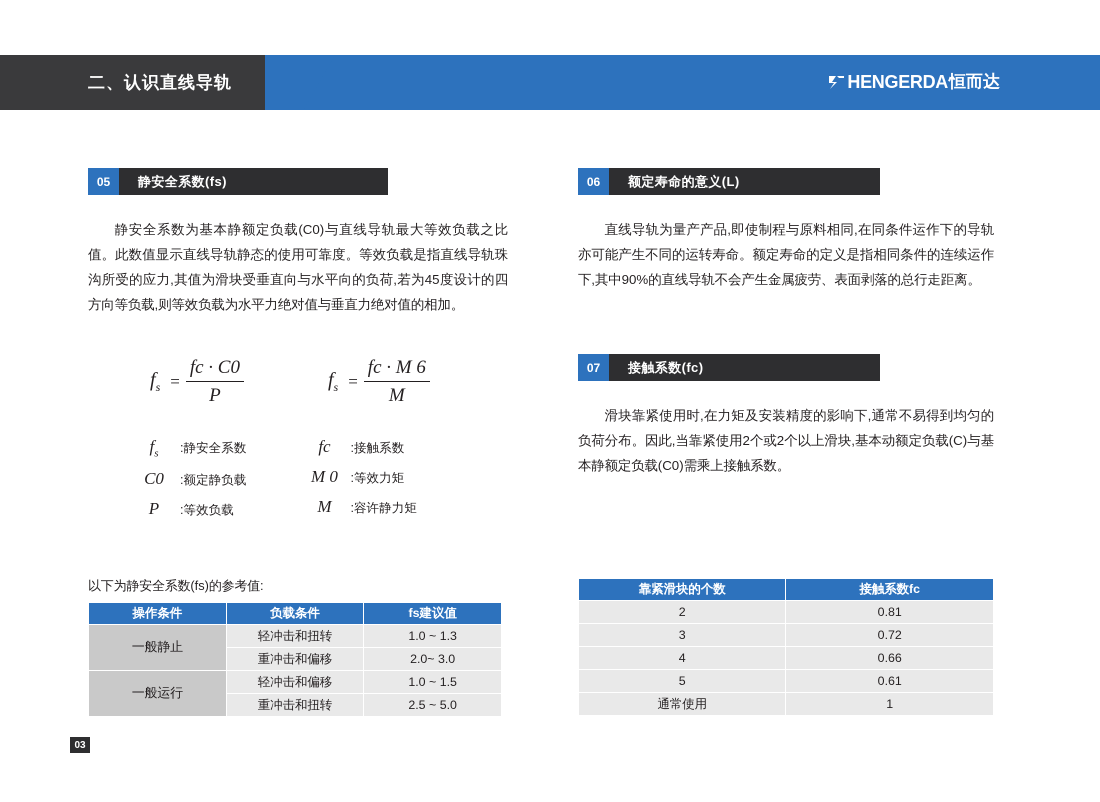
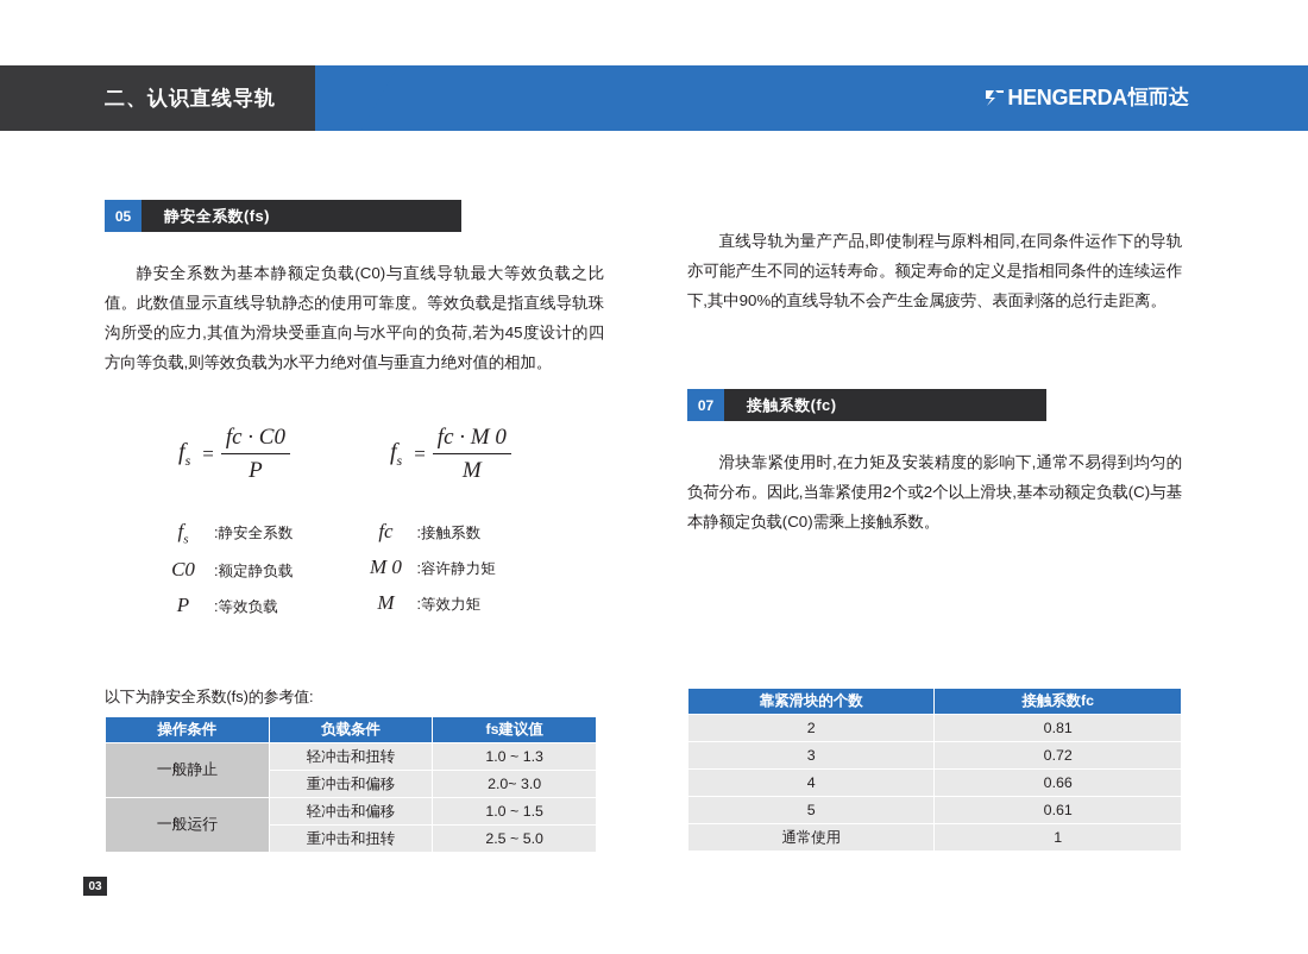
  二、认识直线导轨
  HENGERDA
  恒而达
  05
  静安全系数(fs)
  静安全系数为基本静额定负载(C0)与直线导轨最大等效负载之比值。此数值显示直线导轨静态的使用可靠度。等效负载是指直线导轨珠沟所受的应力,其值为滑块受垂直向与水平向的负荷,若为45度设计的四方向等负载,则等效负载为水平力绝对值与垂直力绝对值的相加。
  fs
  =
  fc · C0
  P
  fs
  =
- fc · M 6
+ fc · M 0
  M
  fs
  :静安全系数
  C0
  :额定静负载
  P
  :等效负载
  fc
  :接触系数
  M 0
- :等效力矩
+ :容许静力矩
  M
- :容许静力矩
+ :等效力矩
- 06
- 额定寿命的意义(L)
  直线导轨为量产产品,即使制程与原料相同,在同条件运作下的导轨亦可能产生不同的运转寿命。额定寿命的定义是指相同条件的连续运作下,其中90%的直线导轨不会产生金属疲劳、表面剥落的总行走距离。
  07
  接触系数(fc)
  滑块靠紧使用时,在力矩及安装精度的影响下,通常不易得到均匀的负荷分布。因此,当靠紧使用2个或2个以上滑块,基本动额定负载(C)与基本静额定负载(C0)需乘上接触系数。
  以下为静安全系数(fs)的参考值:
  操作条件	负载条件	fs建议值
  一般静止	轻冲击和扭转	1.0 ~ 1.3
  重冲击和偏移	2.0~ 3.0
  一般运行	轻冲击和偏移	1.0 ~ 1.5
  重冲击和扭转	2.5 ~ 5.0
  靠紧滑块的个数	接触系数fc
  2	0.81
  3	0.72
  4	0.66
  5	0.61
  通常使用	1
  03
